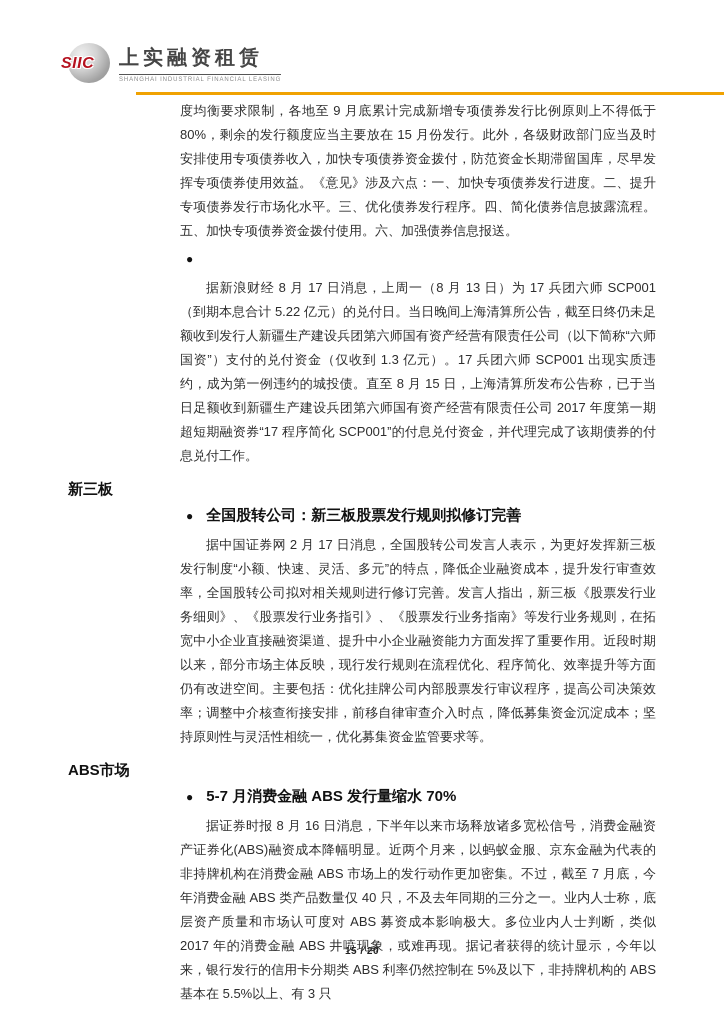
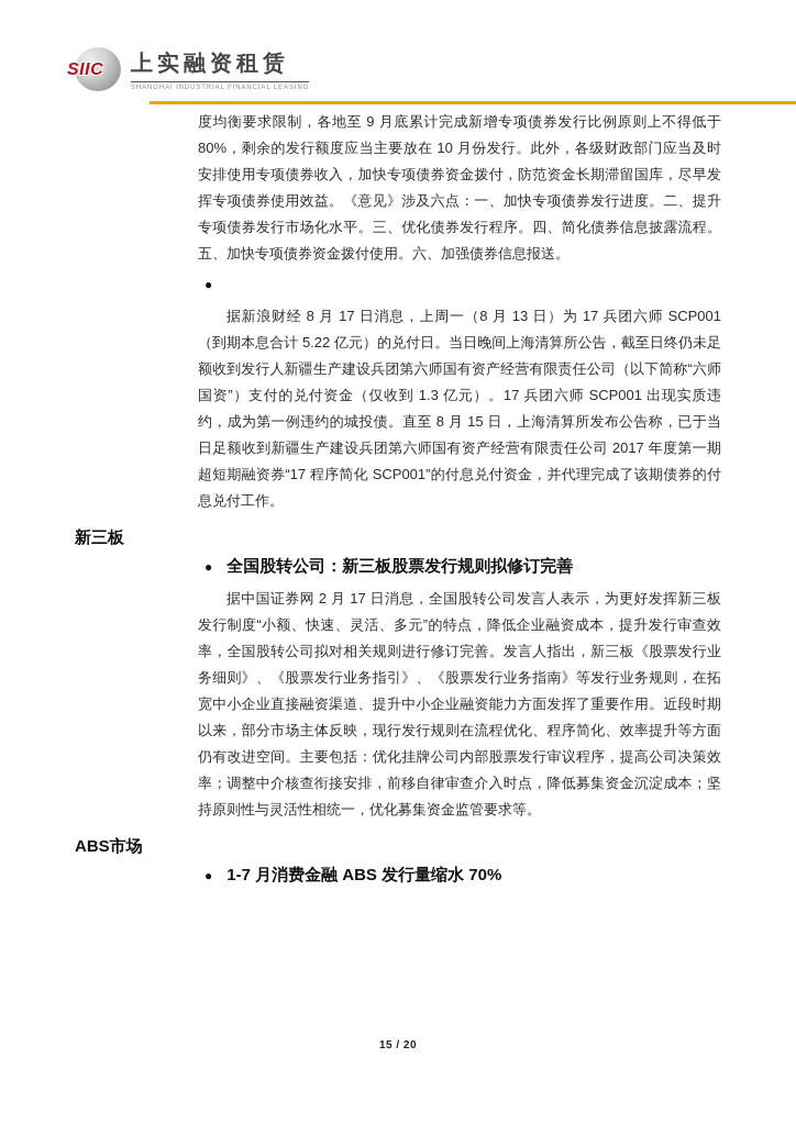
  SIIC
  上实融资租赁
- 度均衡要求限制，各地至 9 月底累计完成新增专项债券发行比例原则上不得低于 80%，剩余的发行额度应当主要放在 15 月份发行。此外，各级财政部门应当及时安排使用专项债券收入，加快专项债券资金拨付，防范资金长期滞留国库，尽早发挥专项债券使用效益。《意见》涉及六点：一、加快专项债券发行进度。二、提升专项债券发行市场化水平。三、优化债券发行程序。四、简化债券信息披露流程。五、加快专项债券资金拨付使用。六、加强债券信息报送。
+ 度均衡要求限制，各地至 9 月底累计完成新增专项债券发行比例原则上不得低于 80%，剩余的发行额度应当主要放在 10 月份发行。此外，各级财政部门应当及时安排使用专项债券收入，加快专项债券资金拨付，防范资金长期滞留国库，尽早发挥专项债券使用效益。《意见》涉及六点：一、加快专项债券发行进度。二、提升专项债券发行市场化水平。三、优化债券发行程序。四、简化债券信息披露流程。五、加快专项债券资金拨付使用。六、加强债券信息报送。
  ●
  据新浪财经 8 月 17 日消息，上周一（8 月 13 日）为 17 兵团六师 SCP001（到期本息合计 5.22 亿元）的兑付日。当日晚间上海清算所公告，截至日终仍未足额收到发行人新疆生产建设兵团第六师国有资产经营有限责任公司（以下简称“六师国资”）支付的兑付资金（仅收到 1.3 亿元）。17 兵团六师 SCP001 出现实质违约，成为第一例违约的城投债。直至 8 月 15 日，上海清算所发布公告称，已于当日足额收到新疆生产建设兵团第六师国有资产经营有限责任公司 2017 年度第一期超短期融资券“17 程序简化 SCP001”的付息兑付资金，并代理完成了该期债券的付息兑付工作。
  新三板
  ●
  全国股转公司：新三板股票发行规则拟修订完善
  据中国证券网 2 月 17 日消息，全国股转公司发言人表示，为更好发挥新三板发行制度“小额、快速、灵活、多元”的特点，降低企业融资成本，提升发行审查效率，全国股转公司拟对相关规则进行修订完善。发言人指出，新三板《股票发行业务细则》、《股票发行业务指引》、《股票发行业务指南》等发行业务规则，在拓宽中小企业直接融资渠道、提升中小企业融资能力方面发挥了重要作用。近段时期以来，部分市场主体反映，现行发行规则在流程优化、程序简化、效率提升等方面仍有改进空间。主要包括：优化挂牌公司内部股票发行审议程序，提高公司决策效率；调整中介核查衔接安排，前移自律审查介入时点，降低募集资金沉淀成本；坚持原则性与灵活性相统一，优化募集资金监管要求等。
  ABS市场
  ●
- 5-7 月消费金融 ABS 发行量缩水 70%
+ 1-7 月消费金融 ABS 发行量缩水 70%
- 据证券时报 8 月 16 日消息，下半年以来市场释放诸多宽松信号，消费金融资产证券化(ABS)融资成本降幅明显。近两个月来，以蚂蚁金服、京东金融为代表的非持牌机构在消费金融 ABS 市场上的发行动作更加密集。不过，截至 7 月底，今年消费金融 ABS 类产品数量仅 40 只，不及去年同期的三分之一。业内人士称，底层资产质量和市场认可度对 ABS 募资成本影响极大。多位业内人士判断，类似 2017 年的消费金融 ABS 井喷现象，或难再现。据记者获得的统计显示，今年以来，银行发行的信用卡分期类 ABS 利率仍然控制在 5%及以下，非持牌机构的 ABS 基本在 5.5%以上、有 3 只
  15 / 20
